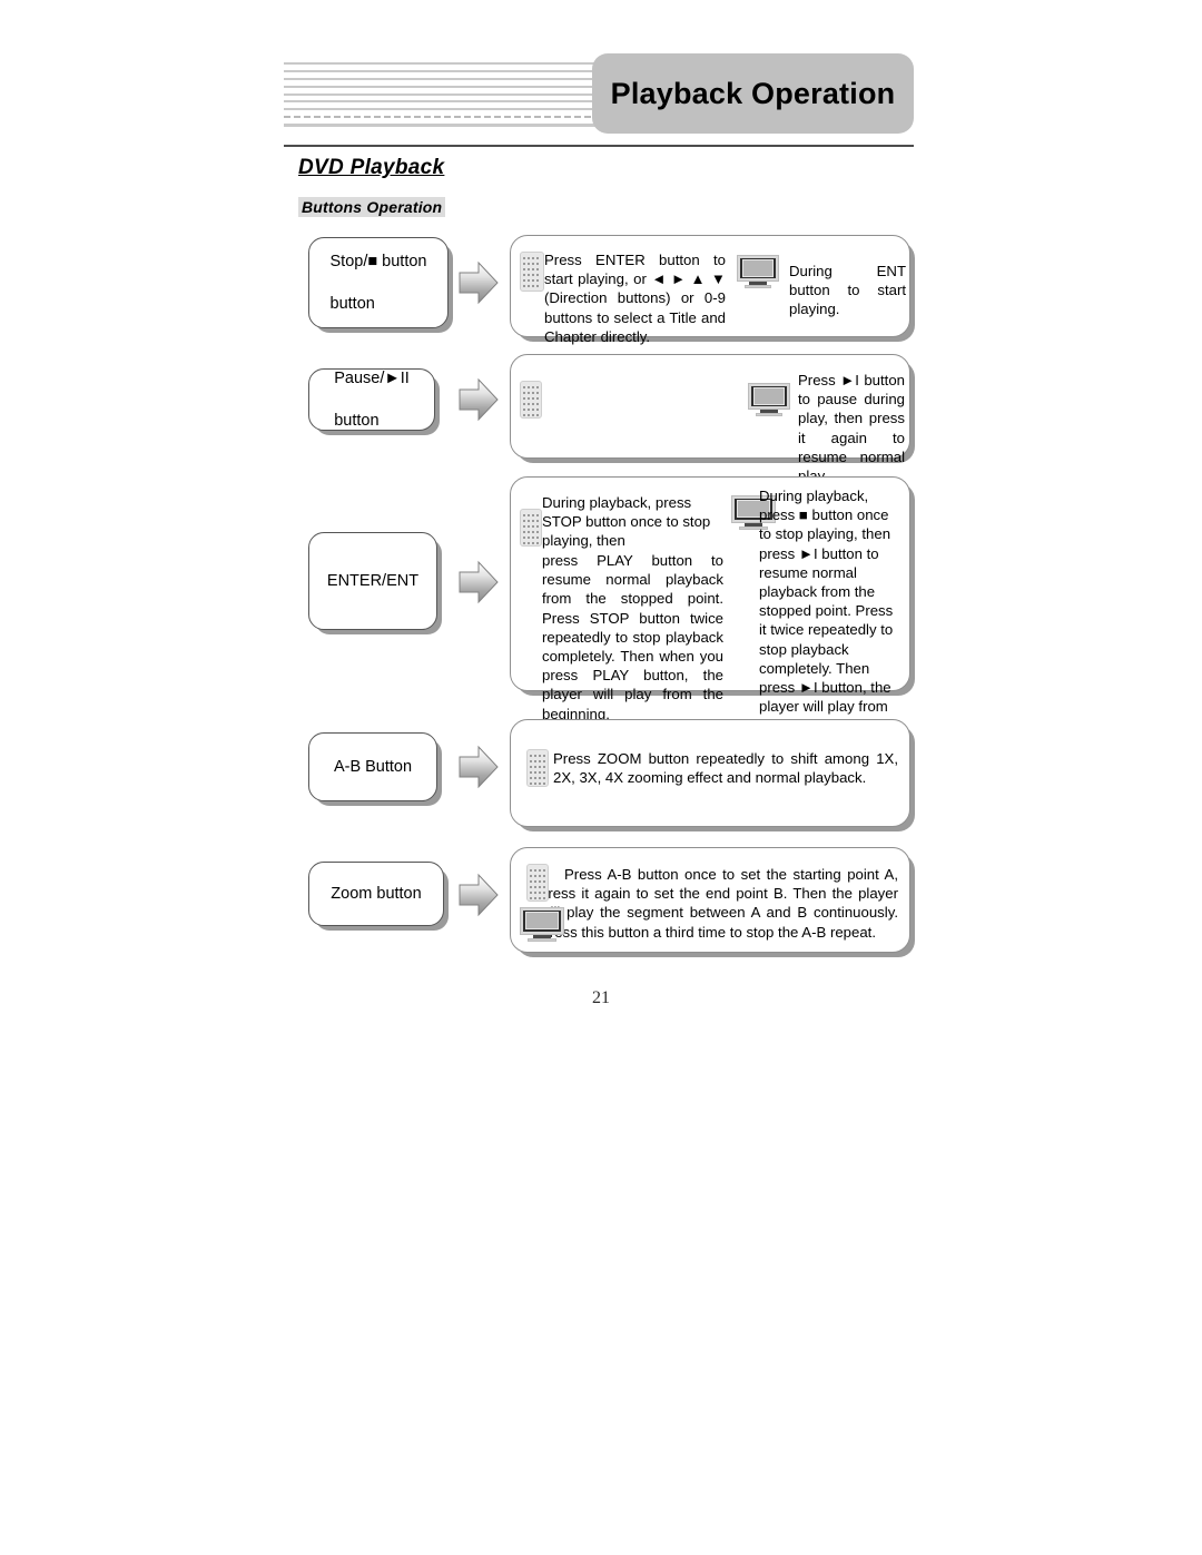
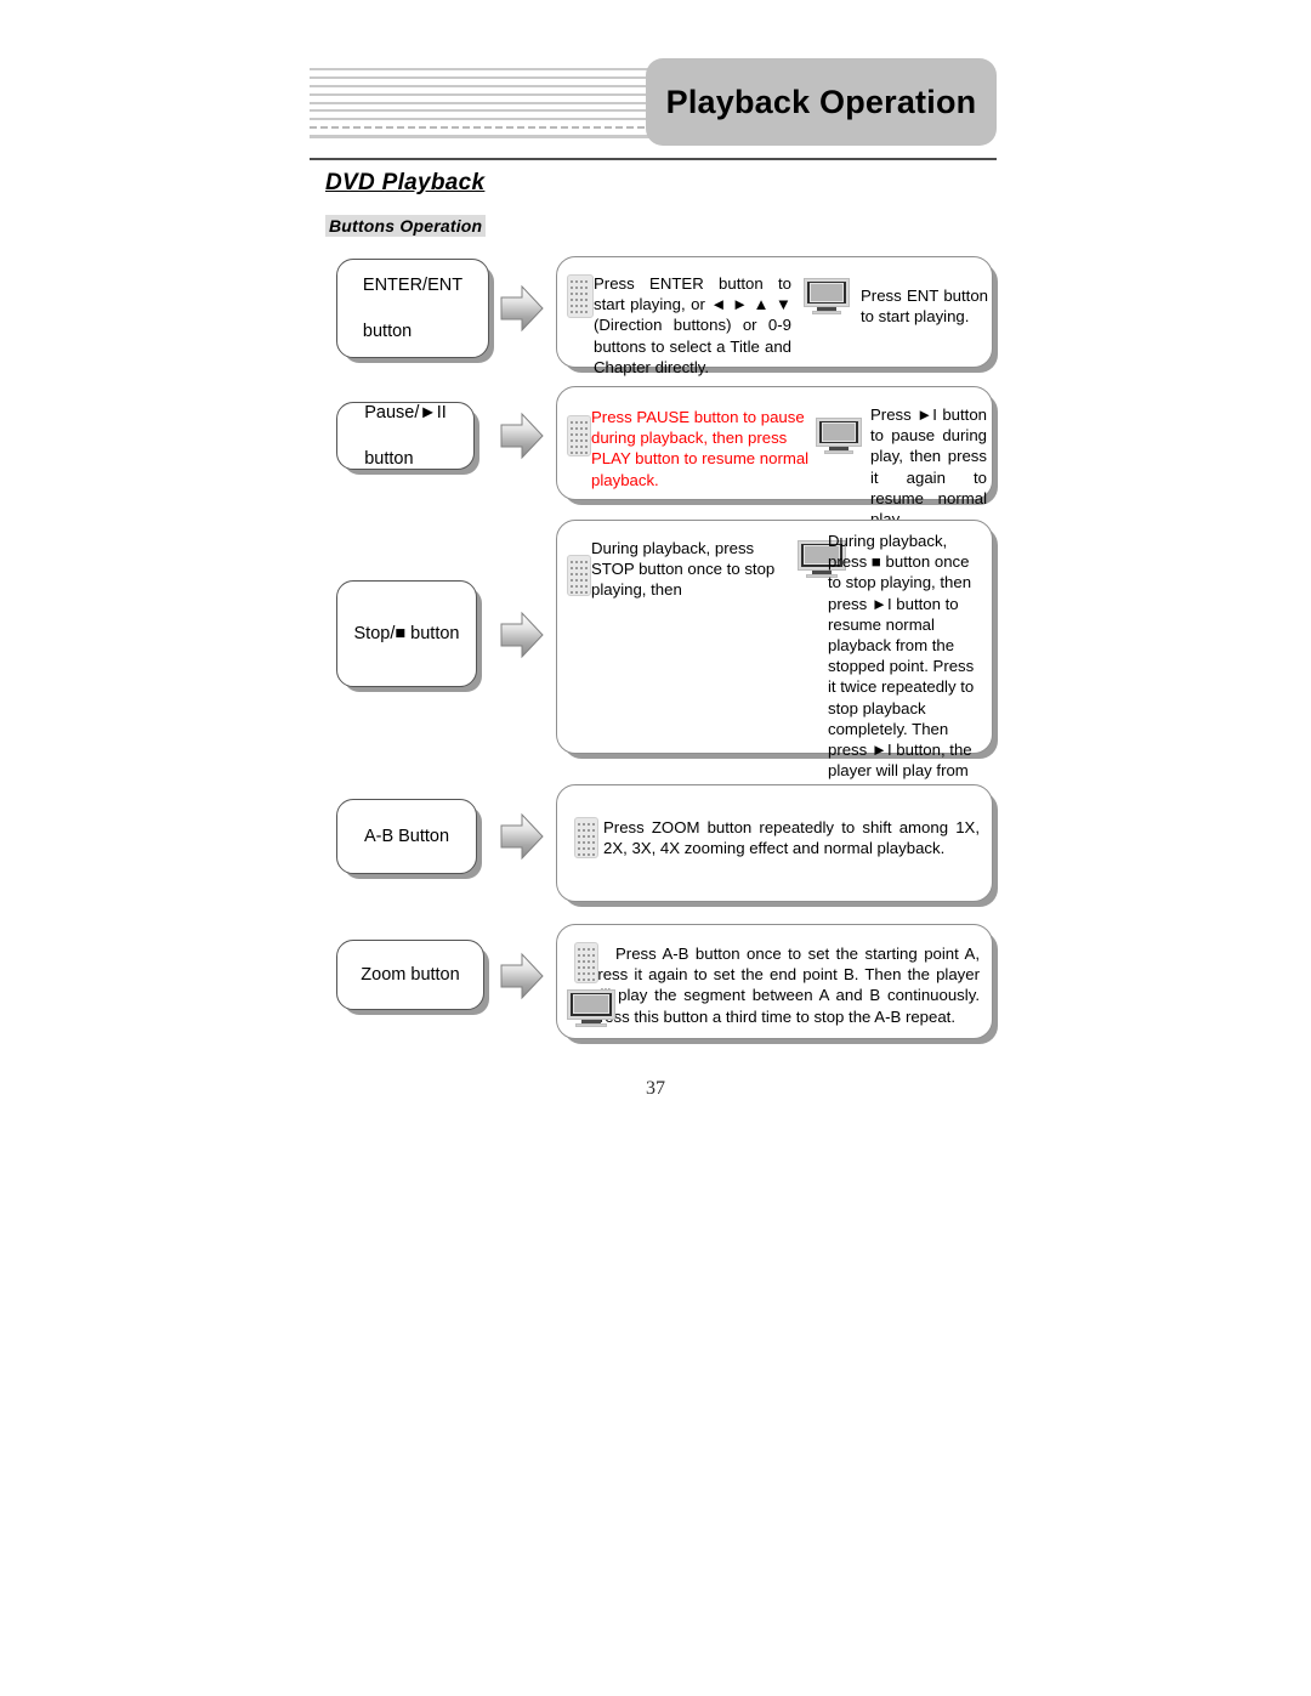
  Playback Operation
  DVD Playback
  Buttons Operation
- Stop/■ button
+ ENTER/ENT
  button
  Press ENTER button to start playing, or ◄ ► ▲ ▼ (Direction buttons) or 0-9 buttons to select a Title and Chapter directly.
- During ENT button to start playing.
+ Press ENT button to start playing.
  Pause/►II
  button
+ Press PAUSE button to pause during playback, then press PLAY button to resume normal playback.
  Press ►I button to pause during play, then press it again to resume normal
- ENTER/ENT
+ Stop/■ button
  During playback, press STOP button once to stop playing, then
- press PLAY button to resume normal playback from the stopped point. Press STOP button twice repeatedly to stop playback completely. Then when you press PLAY button, the player will play from the beginning.
  During playback, press ■ button once to stop playing, then press ►I button to resume normal playback from the stopped point. Press it twice repeatedly to stop playback completely. Then press ►I button, the player will play from
  A-B Button
  Press ZOOM button repeatedly to shift among 1X, 2X, 3X, 4X zooming effect and normal playback.
  Zoom button
  Press A-B button once to set the starting point A, ress it again to set the end point B. Then the player play the segment between A and B continuously. ss this button a third time to stop the A-B repeat.
- 21
+ 37
